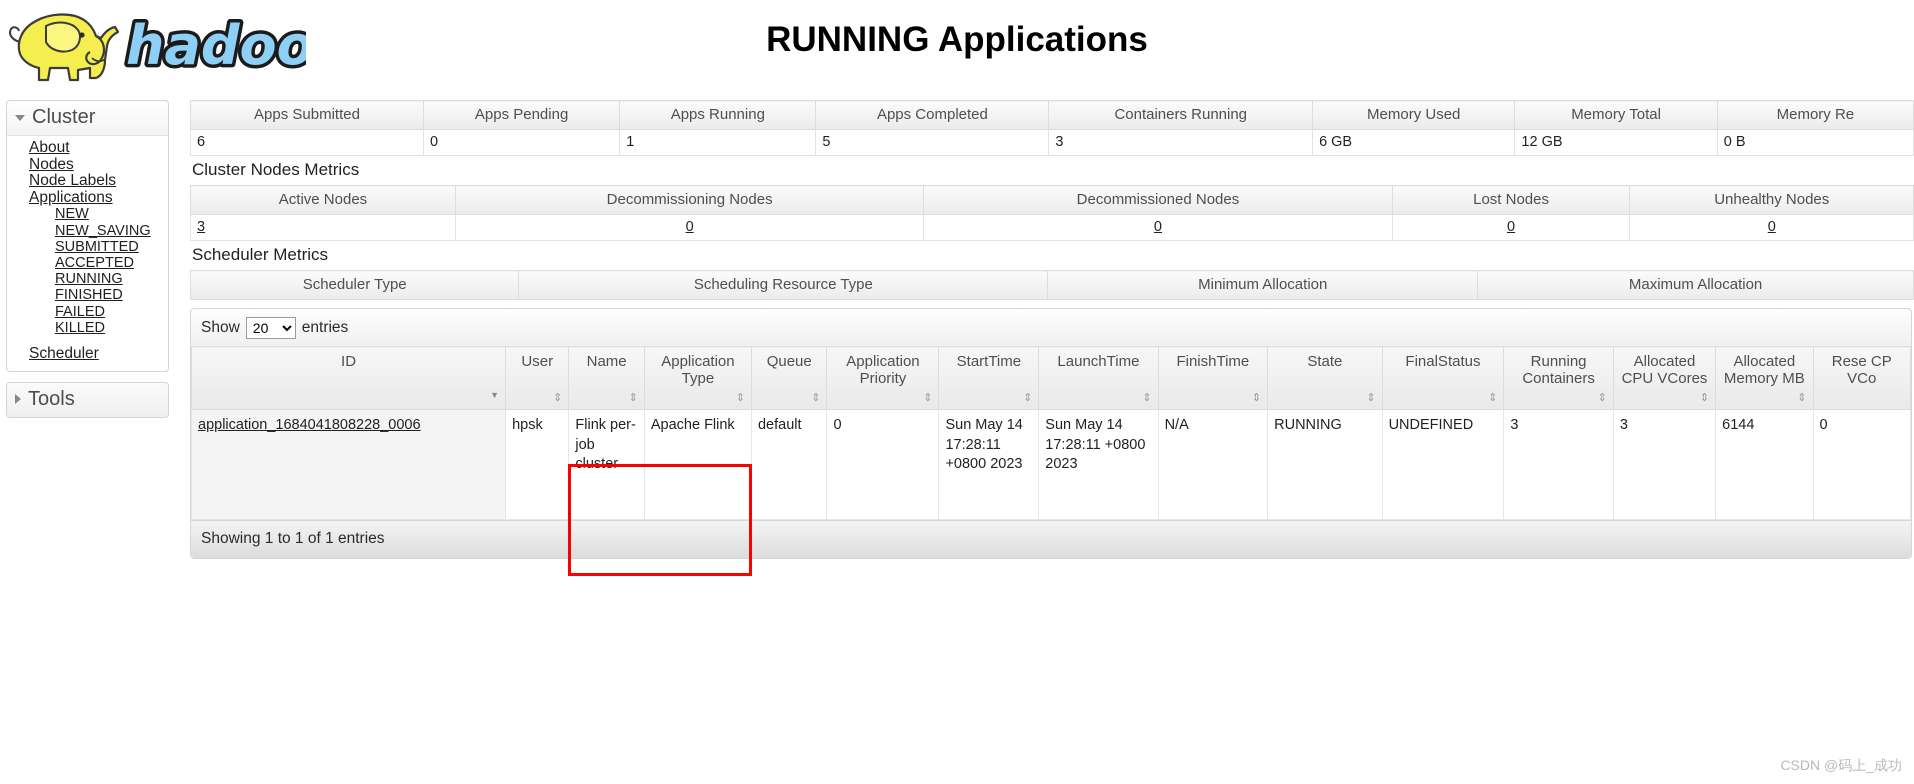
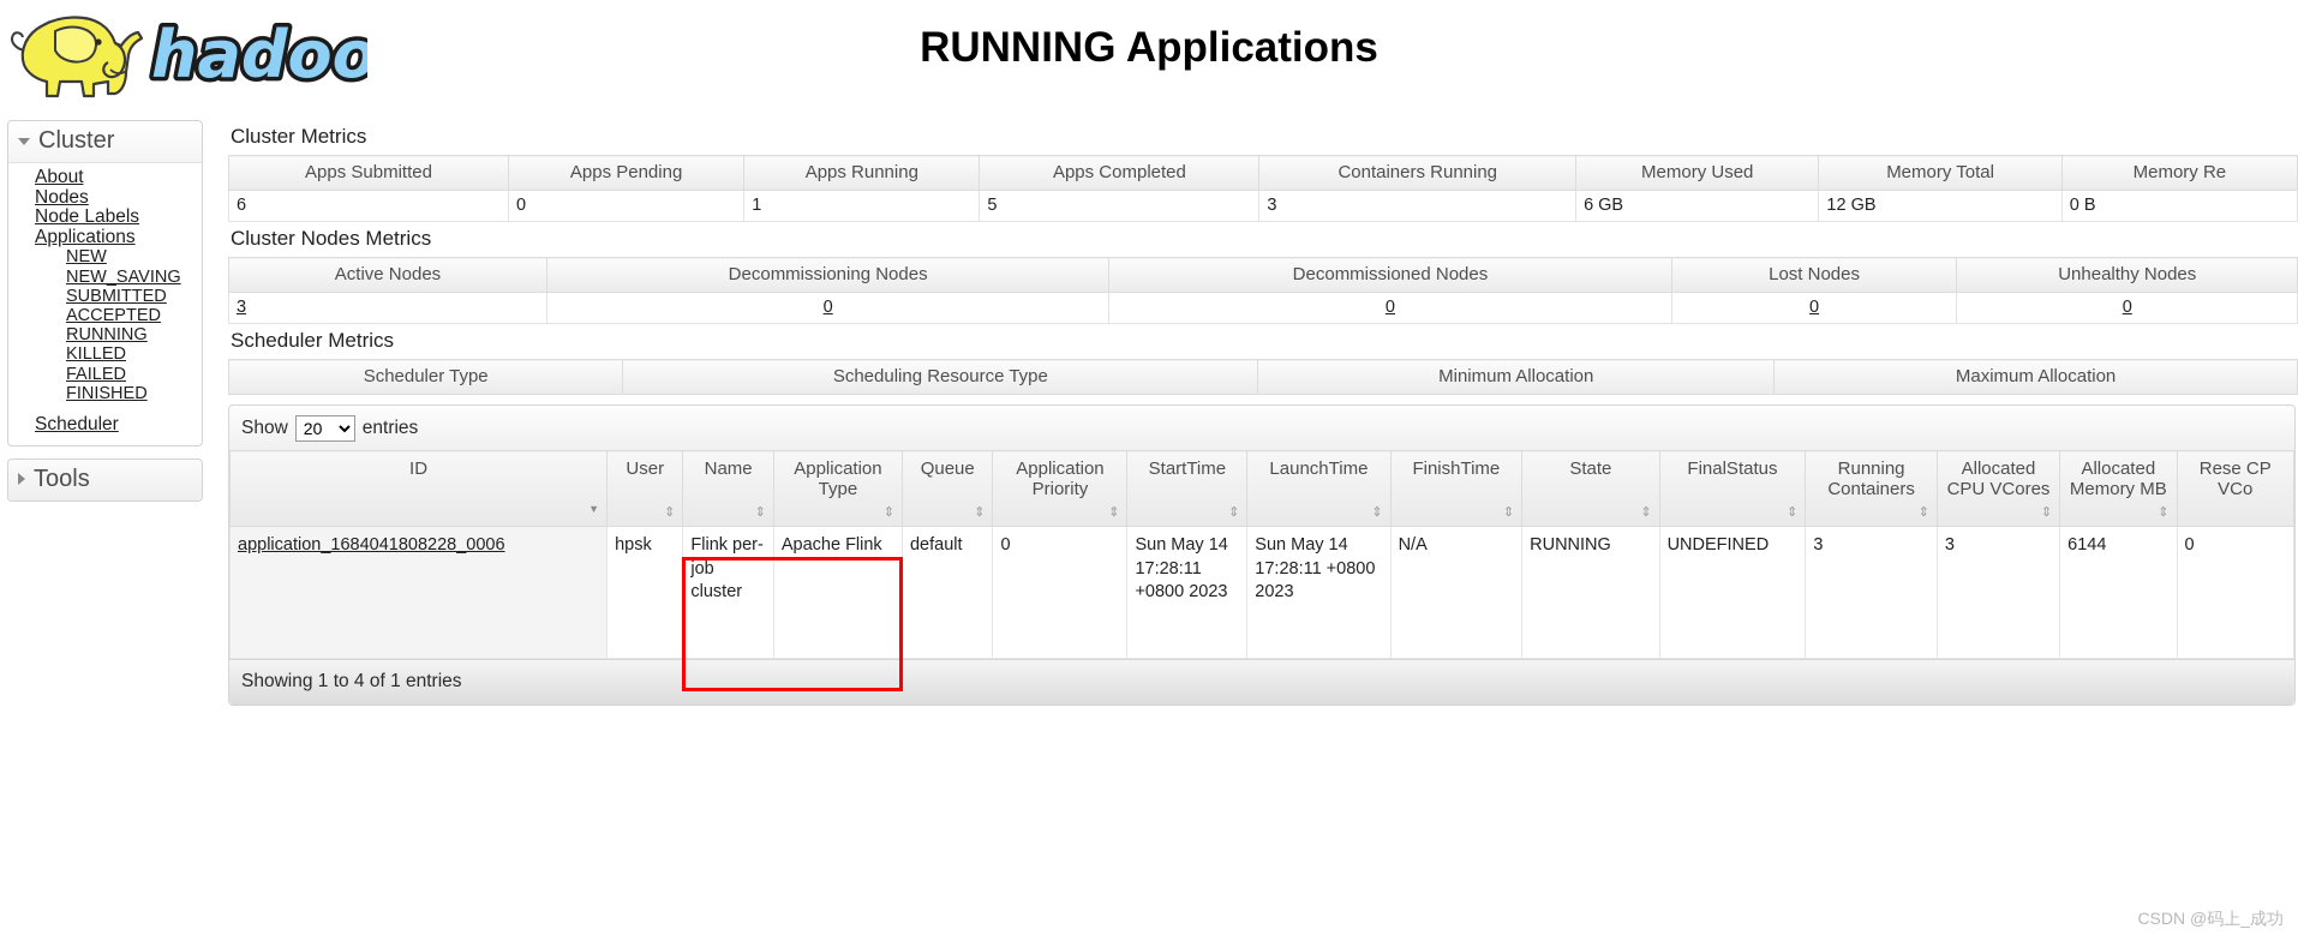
  hadoo
  RUNNING Applications
  Cluster
  About
  Nodes
  Node Labels
  Applications
  NEW
  NEW_SAVING
  SUBMITTED
  ACCEPTED
  RUNNING
- FINISHED
+ KILLED
  FAILED
- KILLED
+ FINISHED
  Scheduler
  Tools
+ Cluster Metrics
  Apps Submitted	Apps Pending	Apps Running	Apps Completed	Containers Running	Memory Used	Memory Total	Memory Re
  6	0	1	5	3	6 GB	12 GB	0 B
  Cluster Nodes Metrics
  Active Nodes	Decommissioning Nodes	Decommissioned Nodes	Lost Nodes	Unhealthy Nodes
  3	0	0	0	0
  Scheduler Metrics
  Scheduler Type	Scheduling Resource Type	Minimum Allocation	Maximum Allocation
  Show
  20
  entries
  ID▼	User⇕	Name⇕	Application Type⇕	Queue⇕	Application Priority⇕	StartTime⇕	LaunchTime⇕	FinishTime⇕	State⇕	FinalStatus⇕	Running Containers⇕	Allocated CPU VCores⇕	Allocated Memory MB⇕	Rese CP VCo
  application_1684041808228_0006	hpsk	Flink per-job cluster	Apache Flink	default	0	Sun May 14 17:28:11 +0800 2023	Sun May 14 17:28:11 +0800 2023	N/A	RUNNING	UNDEFINED	3	3	6144	0
- Showing 1 to 1 of 1 entries
+ Showing 1 to 4 of 1 entries
  CSDN @码上_成功
